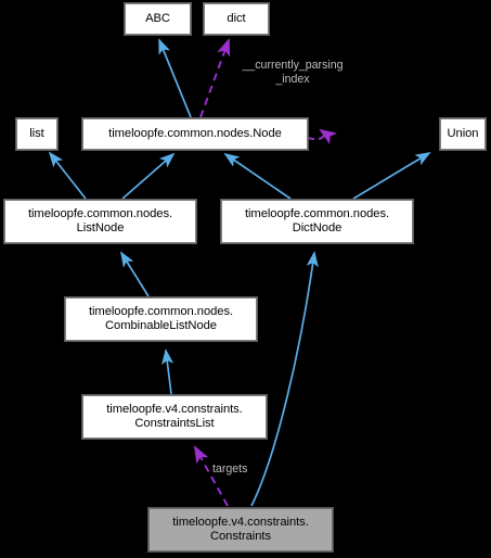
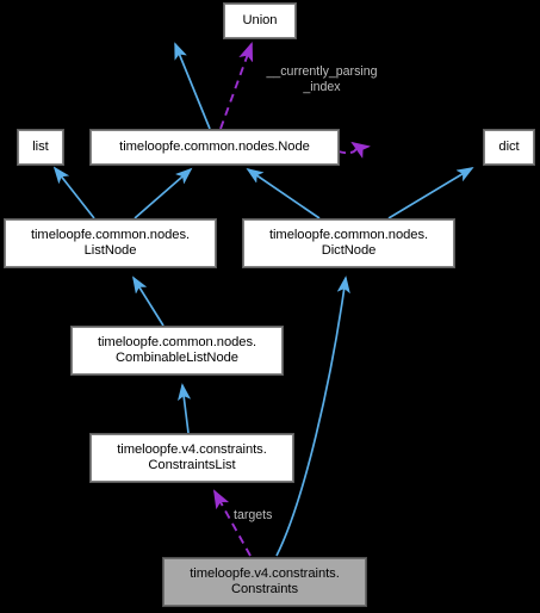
- ABC
- dict
+ Union
  __currently_parsing
  _index
  list
  timeloopfe.common.nodes.Node
- Union
+ dict
  timeloopfe.common.nodes.
  ListNode
  timeloopfe.common.nodes.
  DictNode
  timeloopfe.common.nodes.
  CombinableListNode
  timeloopfe.v4.constraints.
  ConstraintsList
  targets
  timeloopfe.v4.constraints.
  Constraints
